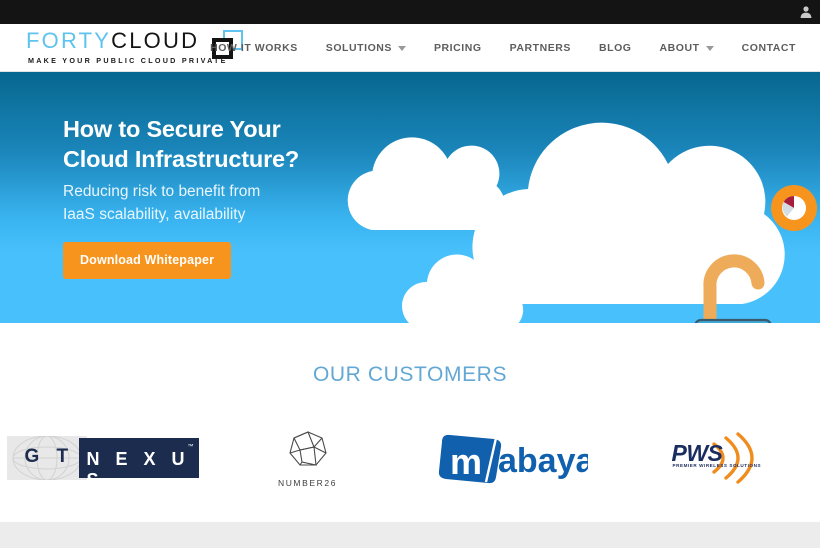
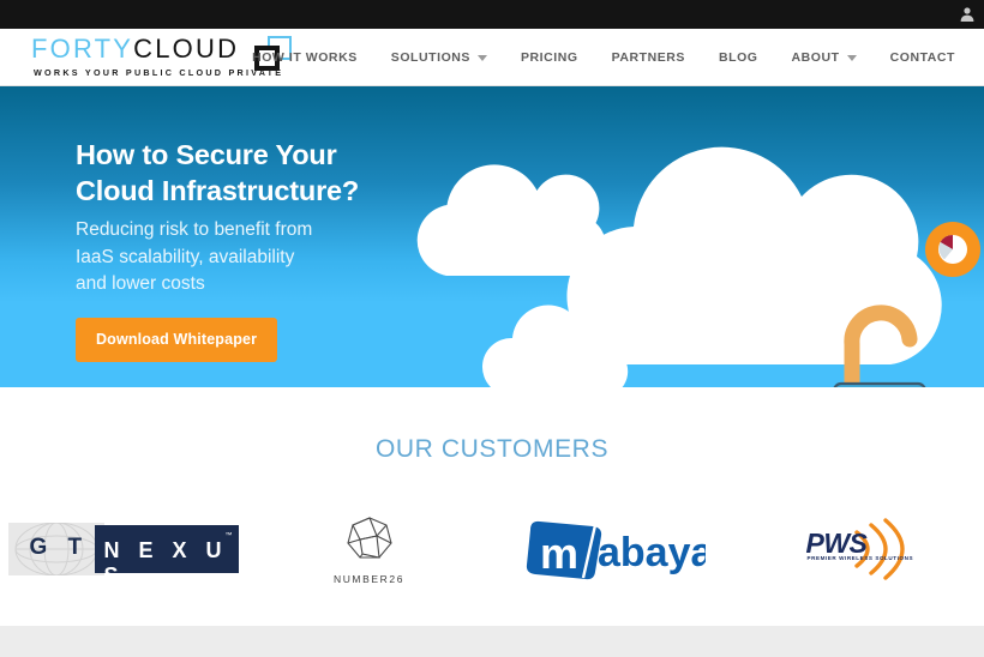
  FORTYCLOUD
- MAKE YOUR PUBLIC CLOUD PRIVATE
+ WORKS YOUR PUBLIC CLOUD PRIVATE
  HOW IT WORKS
  SOLUTIONS
  PRICING
  PARTNERS
  BLOG
  ABOUT
  CONTACT
  How to Secure Your
  Cloud Infrastructure?
  Reducing risk to benefit from
  IaaS scalability, availability
+ and lower costs
  Download Whitepaper
  OUR CUSTOMERS
  G T
  N E X U S
  NUMBER26
  m
  abaya
  PWS
